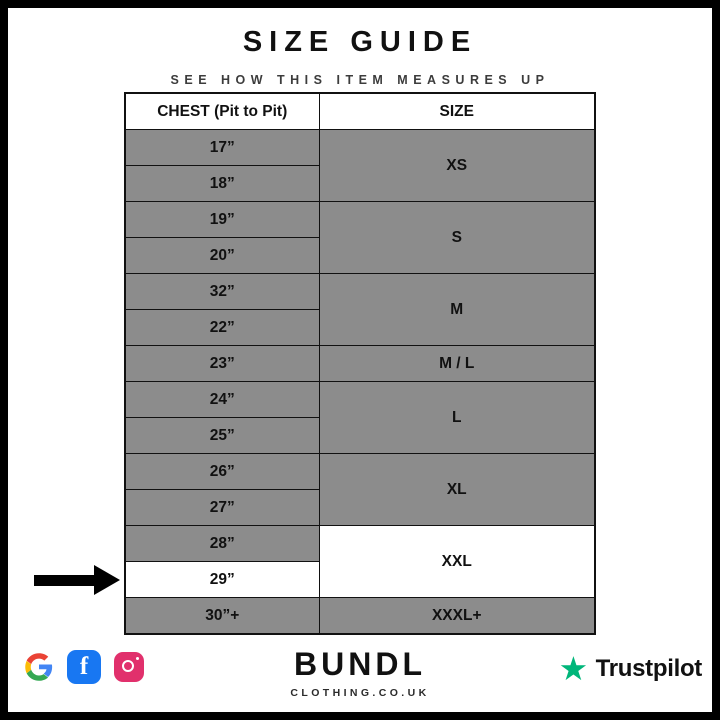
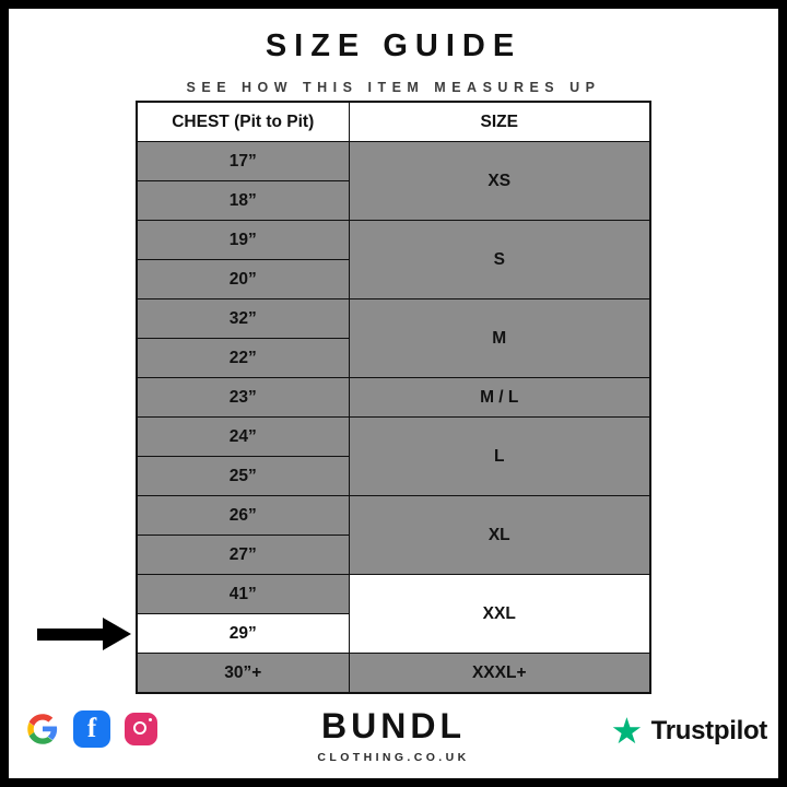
  SIZE GUIDE
  SEE HOW THIS ITEM MEASURES UP
  CHEST (Pit to Pit)	SIZE
  17”	XS
  18”
  19”	S
  20”
  32”	M
  22”
  23”	M / L
  24”	L
  25”
  26”	XL
  27”
- 28”	XXL
+ 41”	XXL
  29”
  30”+	XXXL+
  f
  BUNDL
  CLOTHING.CO.UK
  ★
  Trustpilot
